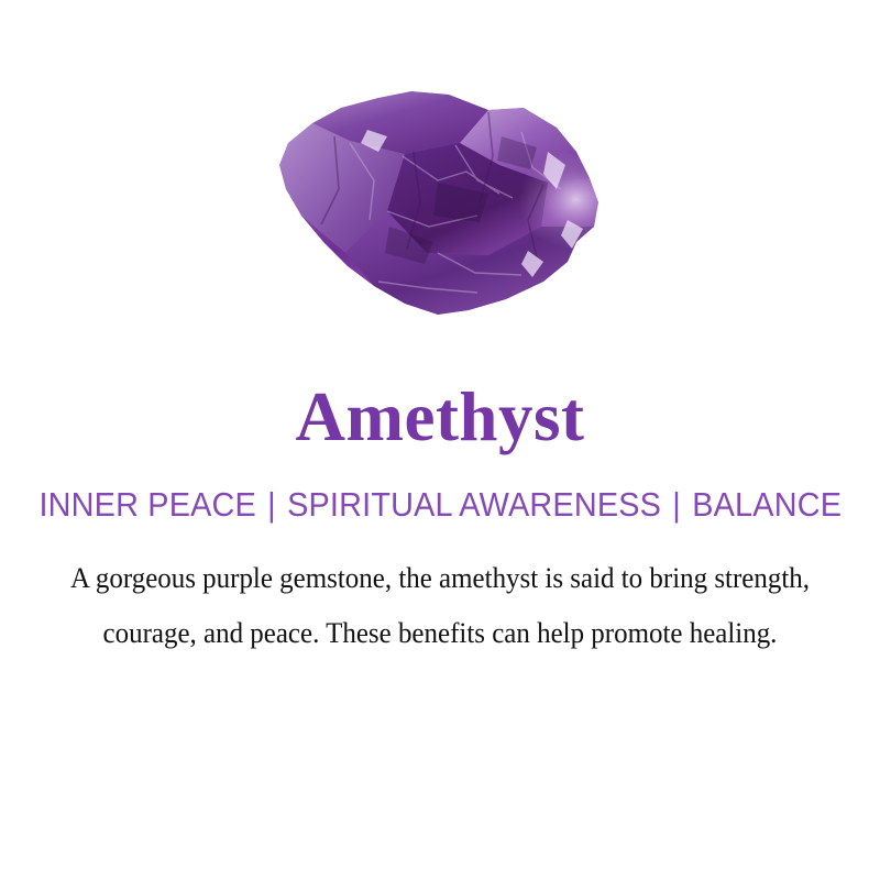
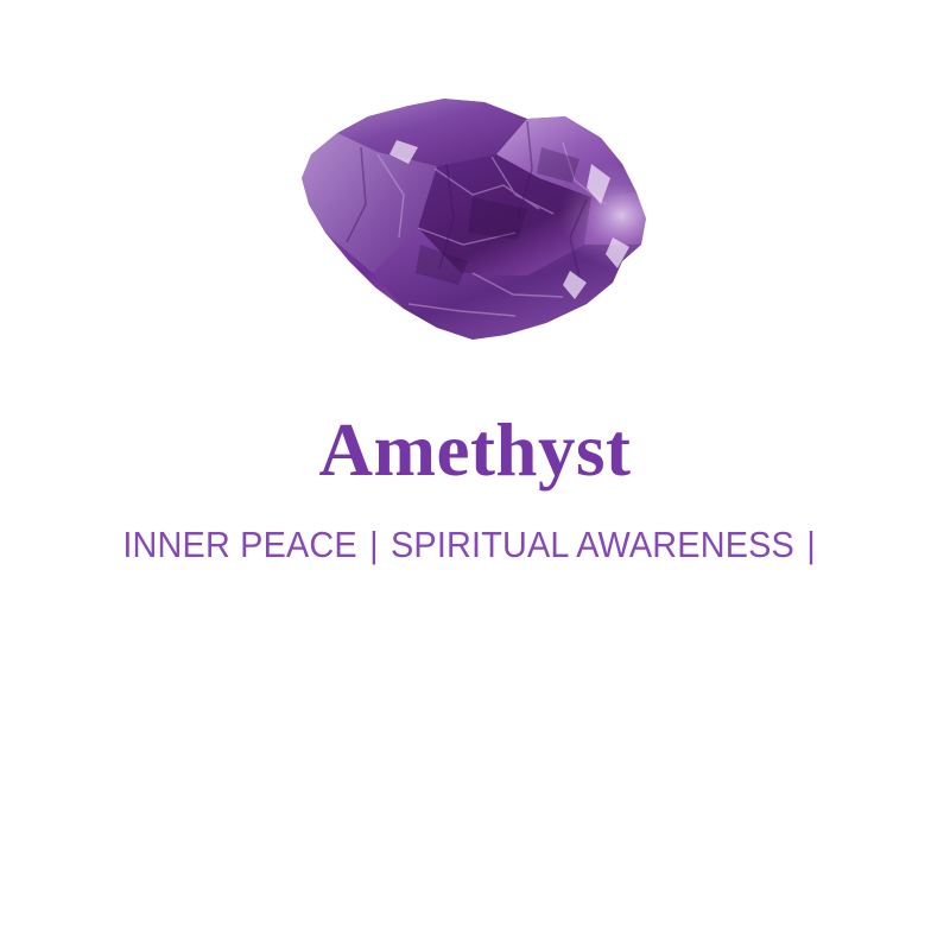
  Amethyst
  INNER PEACE
  |
  SPIRITUAL AWARENESS
  |
- BALANCE
- A gorgeous purple gemstone, the amethyst is said to bring strength, courage, and peace. These benefits can help promote healing.
